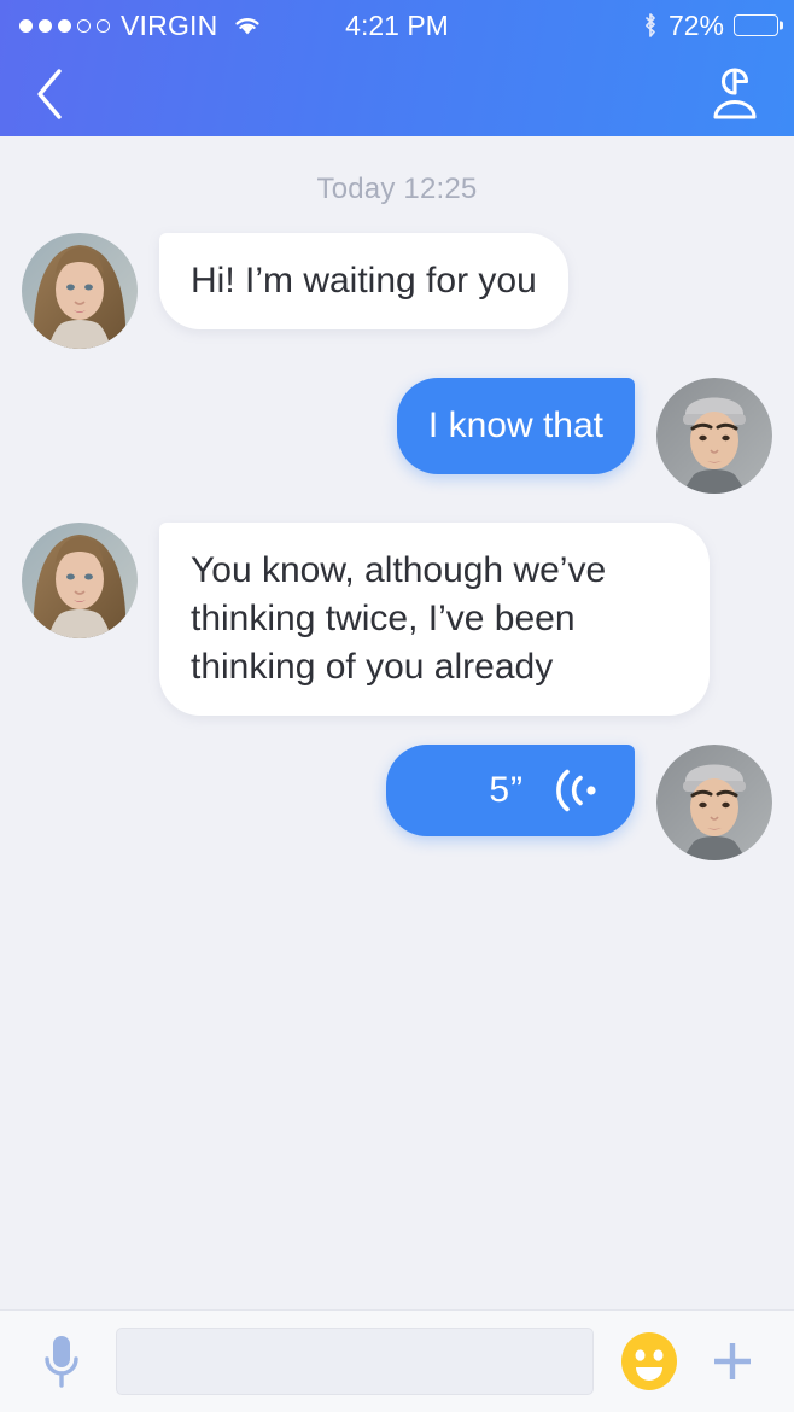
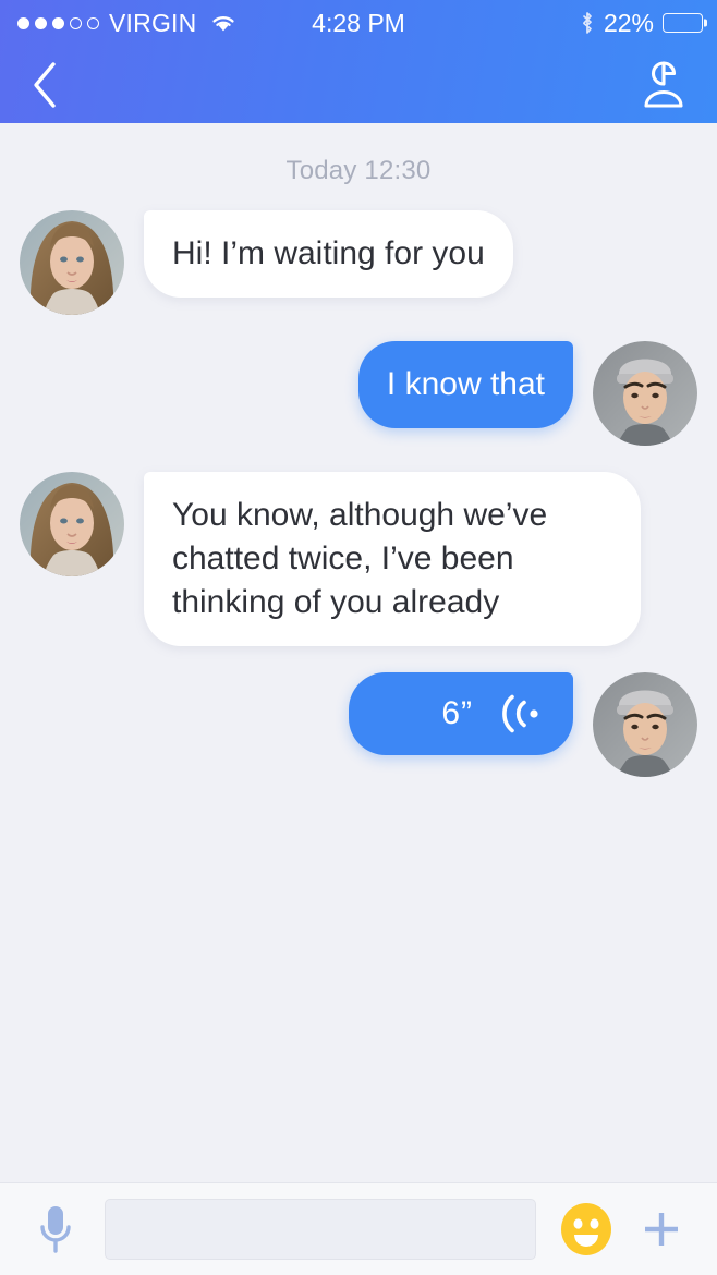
  VIRGIN
- 4:21 PM
+ 4:28 PM
- 72%
+ 22%
- Today 12:25
+ Today 12:30
  Hi! I’m waiting for you
  I know that
- You know, although we’ve thinking twice, I’ve been thinking of you already
+ You know, although we’ve chatted twice, I’ve been thinking of you already
- 5”
+ 6”
